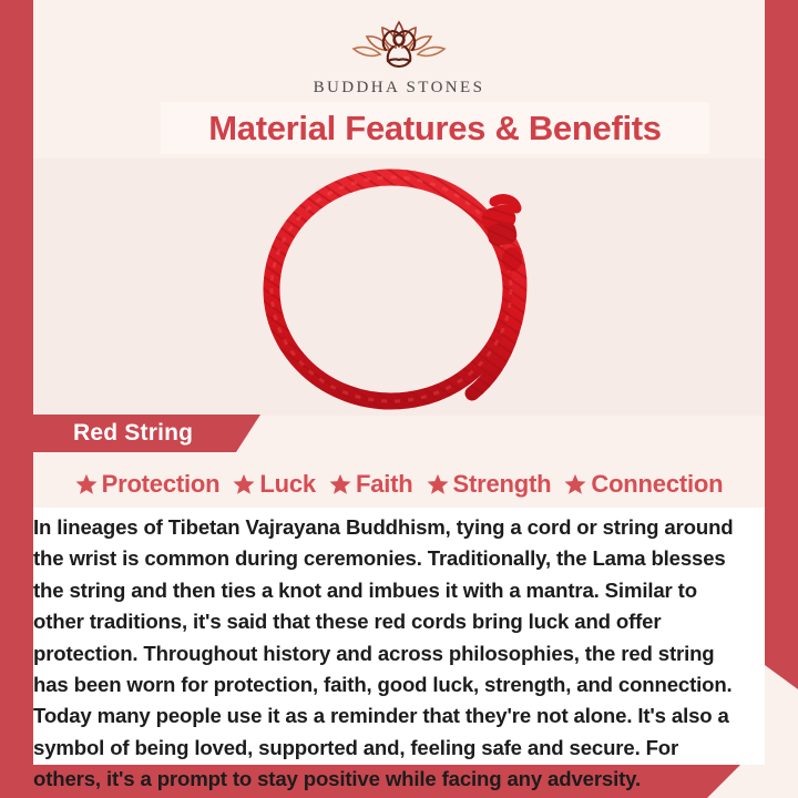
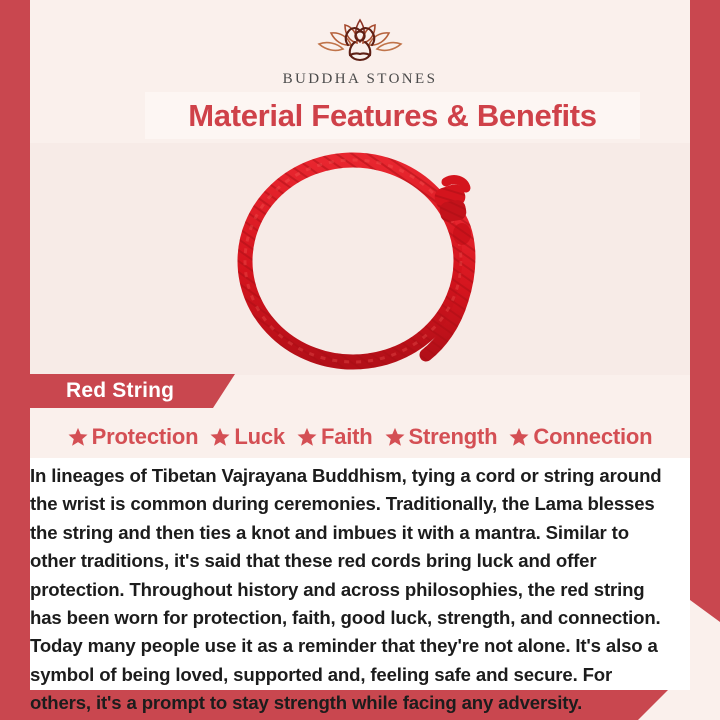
  BUDDHA STONES
  Material Features & Benefits
  Red String
  Protection
  Luck
  Faith
  Strength
  Connection
- In lineages of Tibetan Vajrayana Buddhism, tying a cord or string around the wrist is common during ceremonies. Traditionally, the Lama blesses the string and then ties a knot and imbues it with a mantra. Similar to other traditions, it's said that these red cords bring luck and offer protection. Throughout history and across philosophies, the red string has been worn for protection, faith, good luck, strength, and connection. Today many people use it as a reminder that they're not alone. It's also a symbol of being loved, supported and, feeling safe and secure. For others, it's a prompt to stay positive while facing any adversity.
+ In lineages of Tibetan Vajrayana Buddhism, tying a cord or string around the wrist is common during ceremonies. Traditionally, the Lama blesses the string and then ties a knot and imbues it with a mantra. Similar to other traditions, it's said that these red cords bring luck and offer protection. Throughout history and across philosophies, the red string has been worn for protection, faith, good luck, strength, and connection. Today many people use it as a reminder that they're not alone. It's also a symbol of being loved, supported and, feeling safe and secure. For others, it's a prompt to stay strength while facing any adversity.
